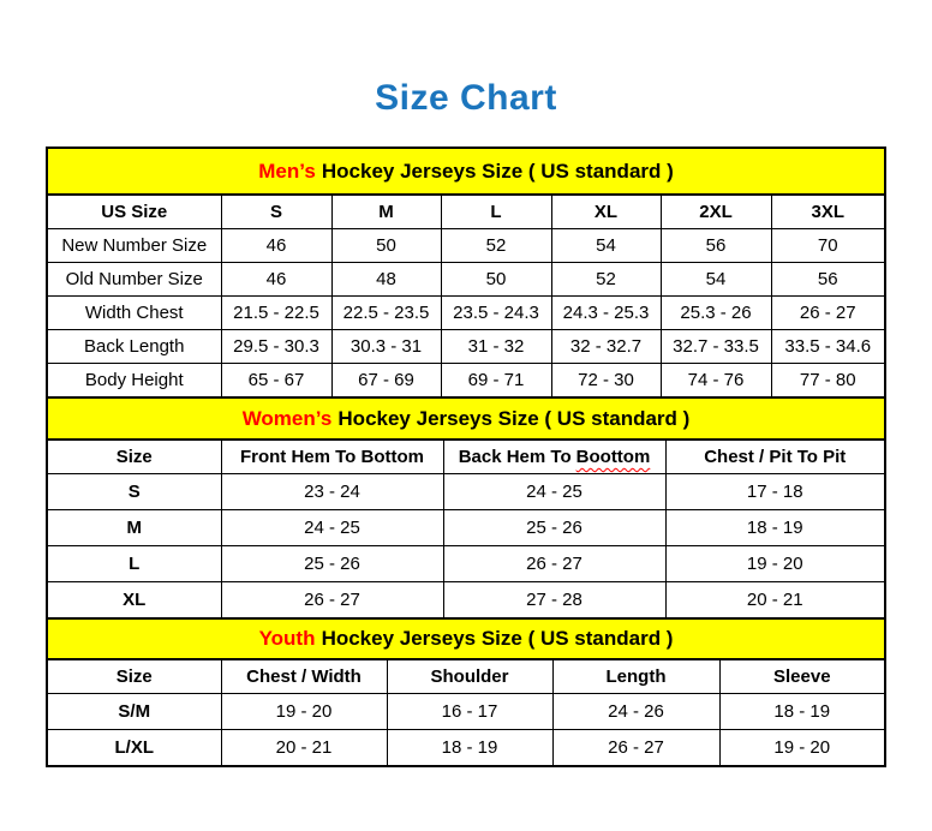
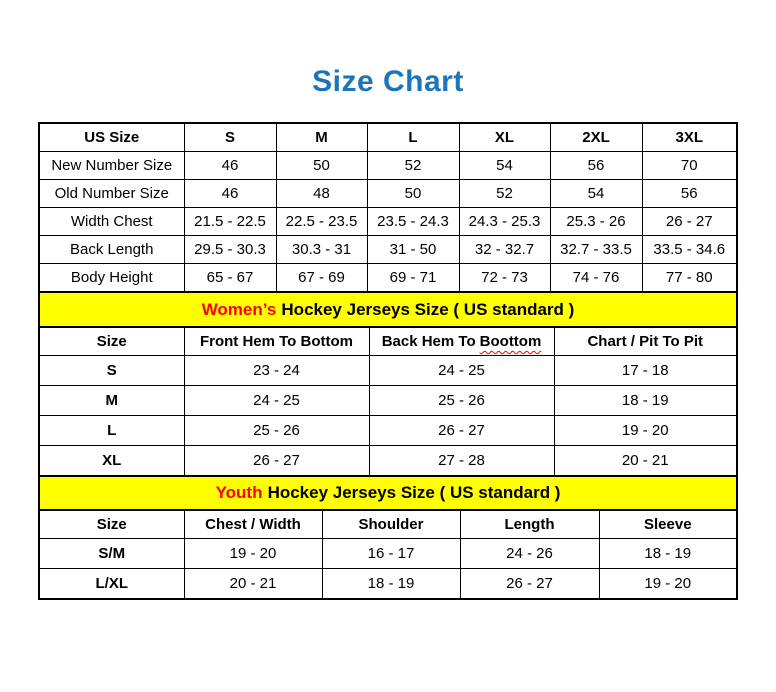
  Size Chart
- Men’s Hockey Jerseys Size ( US standard )
  US Size	S	M	L	XL	2XL	3XL
  New Number Size	46	50	52	54	56	70
  Old Number Size	46	48	50	52	54	56
  Width Chest	21.5 - 22.5	22.5 - 23.5	23.5 - 24.3	24.3 - 25.3	25.3 - 26	26 - 27
- Back Length	29.5 - 30.3	30.3 - 31	31 - 32	32 - 32.7	32.7 - 33.5	33.5 - 34.6
+ Back Length	29.5 - 30.3	30.3 - 31	31 - 50	32 - 32.7	32.7 - 33.5	33.5 - 34.6
- Body Height	65 - 67	67 - 69	69 - 71	72 - 30	74 - 76	77 - 80
+ Body Height	65 - 67	67 - 69	69 - 71	72 - 73	74 - 76	77 - 80
  Women’s Hockey Jerseys Size ( US standard )
- Size	Front Hem To Bottom	Back Hem To Boottom	Chest / Pit To Pit
+ Size	Front Hem To Bottom	Back Hem To Boottom	Chart / Pit To Pit
  S	23 - 24	24 - 25	17 - 18
  M	24 - 25	25 - 26	18 - 19
  L	25 - 26	26 - 27	19 - 20
  XL	26 - 27	27 - 28	20 - 21
  Youth Hockey Jerseys Size ( US standard )
  Size	Chest / Width	Shoulder	Length	Sleeve
  S/M	19 - 20	16 - 17	24 - 26	18 - 19
  L/XL	20 - 21	18 - 19	26 - 27	19 - 20
